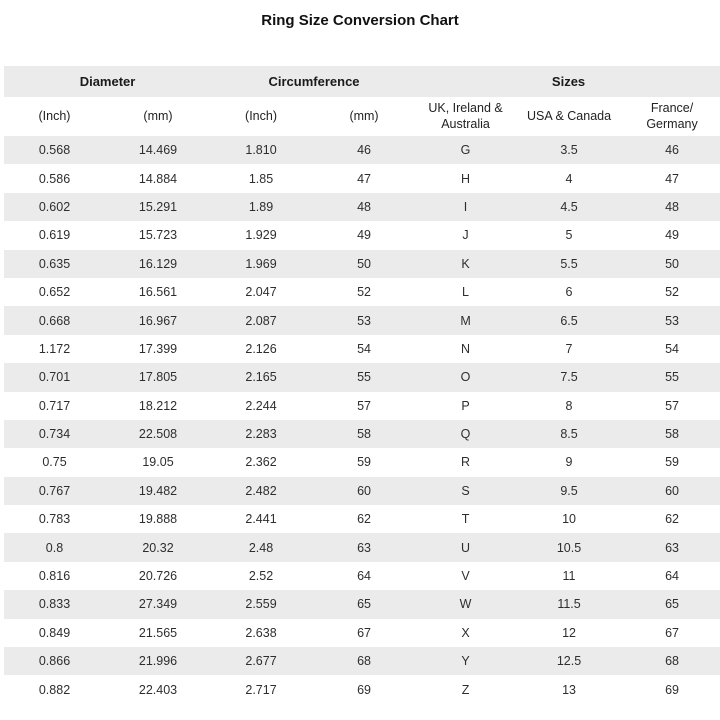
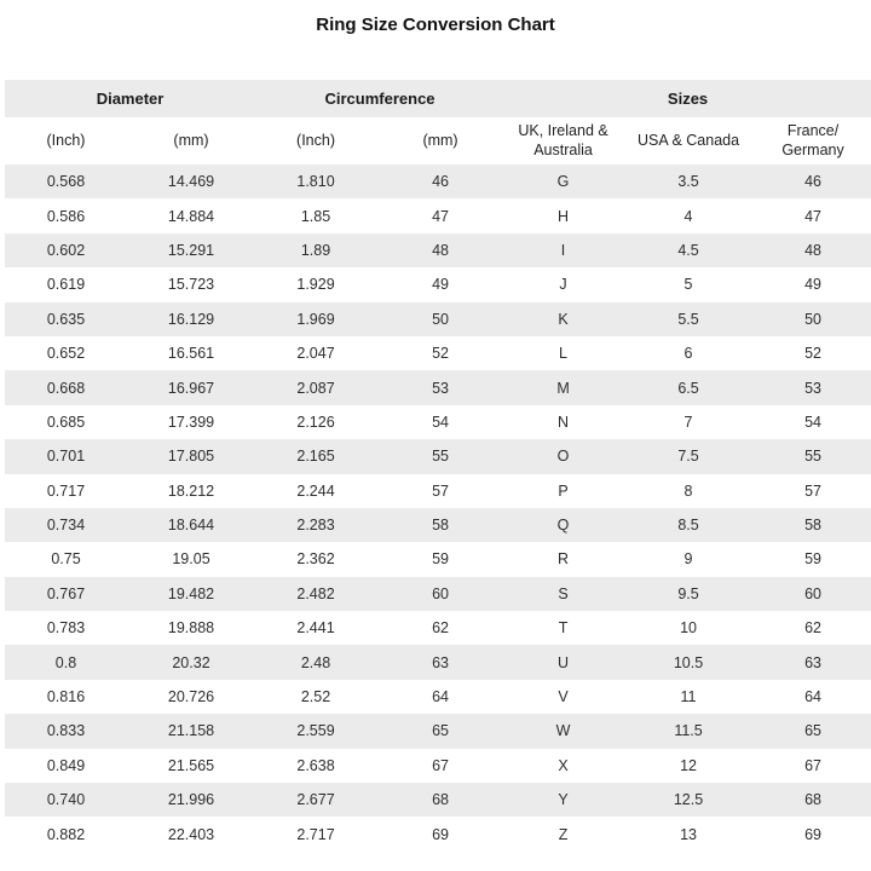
  Ring Size Conversion Chart
  Diameter	Circumference	Sizes
  (Inch)	(mm)	(Inch)	(mm)	UK, Ireland & Australia	USA & Canada	France/ Germany
  0.568	14.469	1.810	46	G	3.5	46
  0.586	14.884	1.85	47	H	4	47
  0.602	15.291	1.89	48	I	4.5	48
  0.619	15.723	1.929	49	J	5	49
  0.635	16.129	1.969	50	K	5.5	50
  0.652	16.561	2.047	52	L	6	52
  0.668	16.967	2.087	53	M	6.5	53
- 1.172	17.399	2.126	54	N	7	54
+ 0.685	17.399	2.126	54	N	7	54
  0.701	17.805	2.165	55	O	7.5	55
  0.717	18.212	2.244	57	P	8	57
- 0.734	22.508	2.283	58	Q	8.5	58
+ 0.734	18.644	2.283	58	Q	8.5	58
  0.75	19.05	2.362	59	R	9	59
  0.767	19.482	2.482	60	S	9.5	60
  0.783	19.888	2.441	62	T	10	62
  0.8	20.32	2.48	63	U	10.5	63
  0.816	20.726	2.52	64	V	11	64
- 0.833	27.349	2.559	65	W	11.5	65
+ 0.833	21.158	2.559	65	W	11.5	65
  0.849	21.565	2.638	67	X	12	67
- 0.866	21.996	2.677	68	Y	12.5	68
+ 0.740	21.996	2.677	68	Y	12.5	68
  0.882	22.403	2.717	69	Z	13	69
